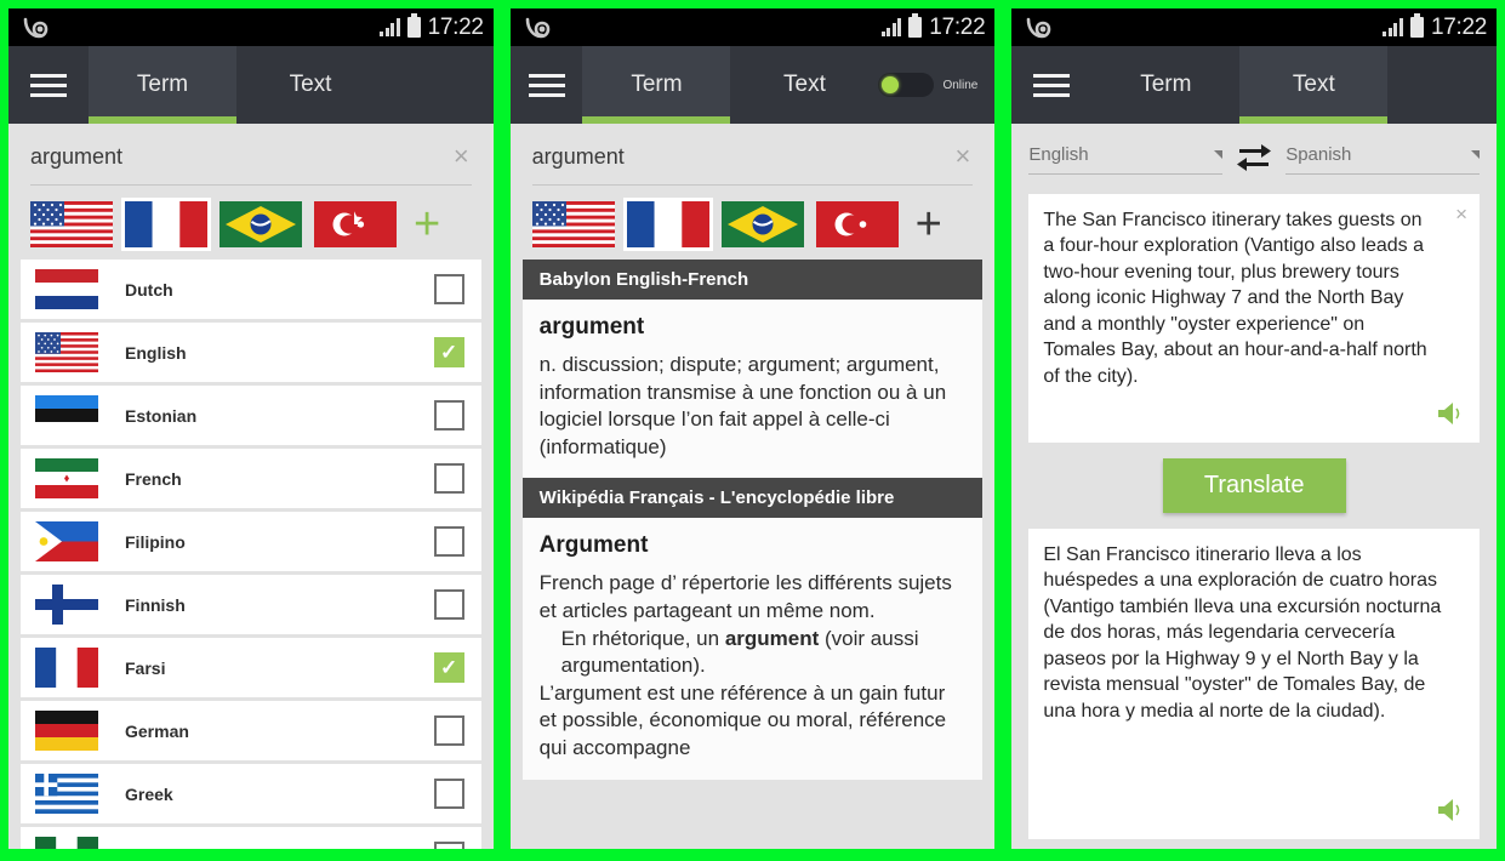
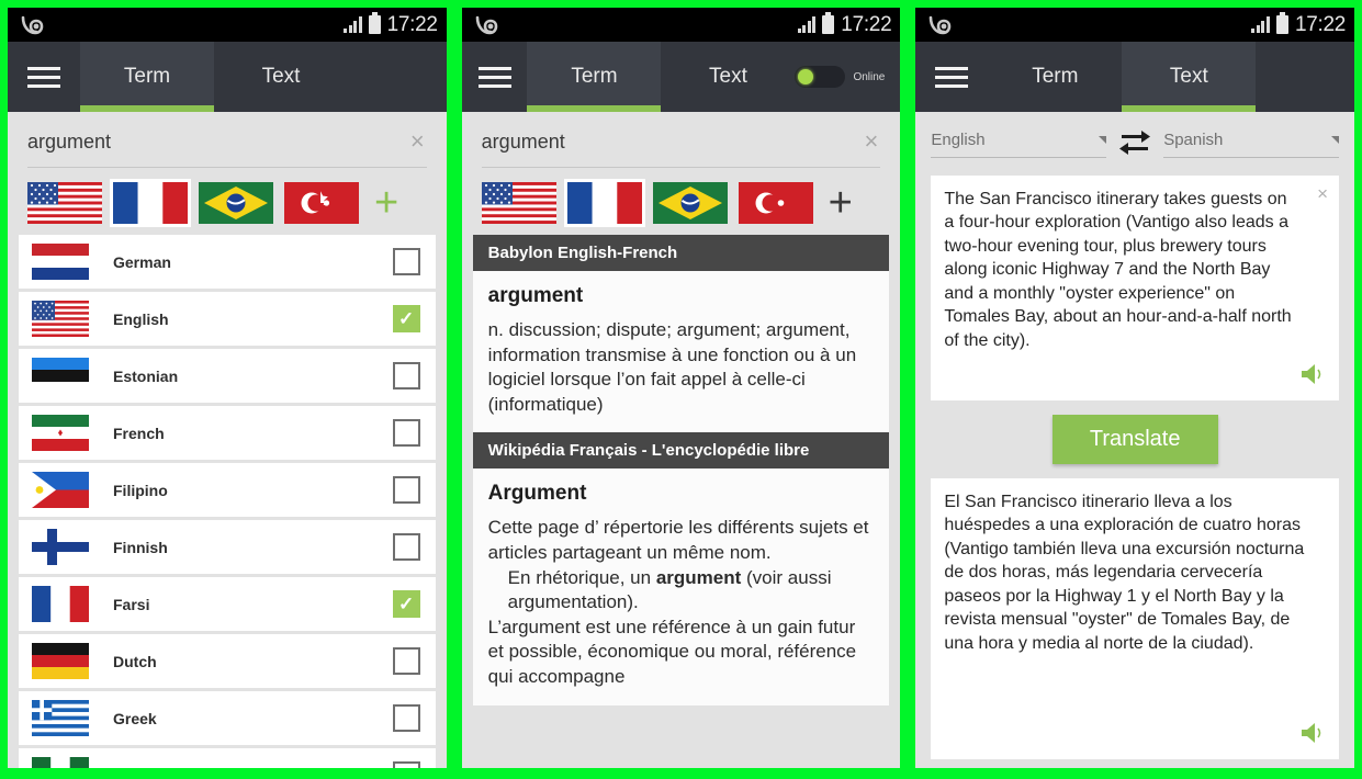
  17:22
  Term
  Text
  argument
  ×
  +
- Dutch
+ German
  English
  ✓
  Estonian
  French
  Filipino
  Finnish
  Farsi
  ✓
- German
+ Dutch
  Greek
  17:22
  Term
  Text
  Online
  argument
  ×
  +
  Babylon English-French
  argument
  n. discussion; dispute; argument; argument, information transmise à une fonction ou à un logiciel lorsque l’on fait appel à celle-ci (informatique)
  Wikipédia Français - L'encyclopédie libre
  Argument
- French page d’ répertorie les différents sujets et articles partageant un même nom.
+ Cette page d’ répertorie les différents sujets et articles partageant un même nom.
  En rhétorique, un argument (voir aussi argumentation).
  L’argument est une référence à un gain futur et possible, économique ou moral, référence qui accompagne
  17:22
  Term
  Text
  English
  Spanish
  ×
  The San Francisco itinerary takes guests on a four-hour exploration (Vantigo also leads a two-hour evening tour, plus brewery tours along iconic Highway 7 and the North Bay and a monthly "oyster experience" on Tomales Bay, about an hour-and-a-half north of the city).
  Translate
- El San Francisco itinerario lleva a los huéspedes a una exploración de cuatro horas (Vantigo también lleva una excursión nocturna de dos horas, más legendaria cervecería paseos por la Highway 9 y el North Bay y la revista mensual "oyster" de Tomales Bay, de una hora y media al norte de la ciudad).
+ El San Francisco itinerario lleva a los huéspedes a una exploración de cuatro horas (Vantigo también lleva una excursión nocturna de dos horas, más legendaria cervecería paseos por la Highway 1 y el North Bay y la revista mensual "oyster" de Tomales Bay, de una hora y media al norte de la ciudad).
